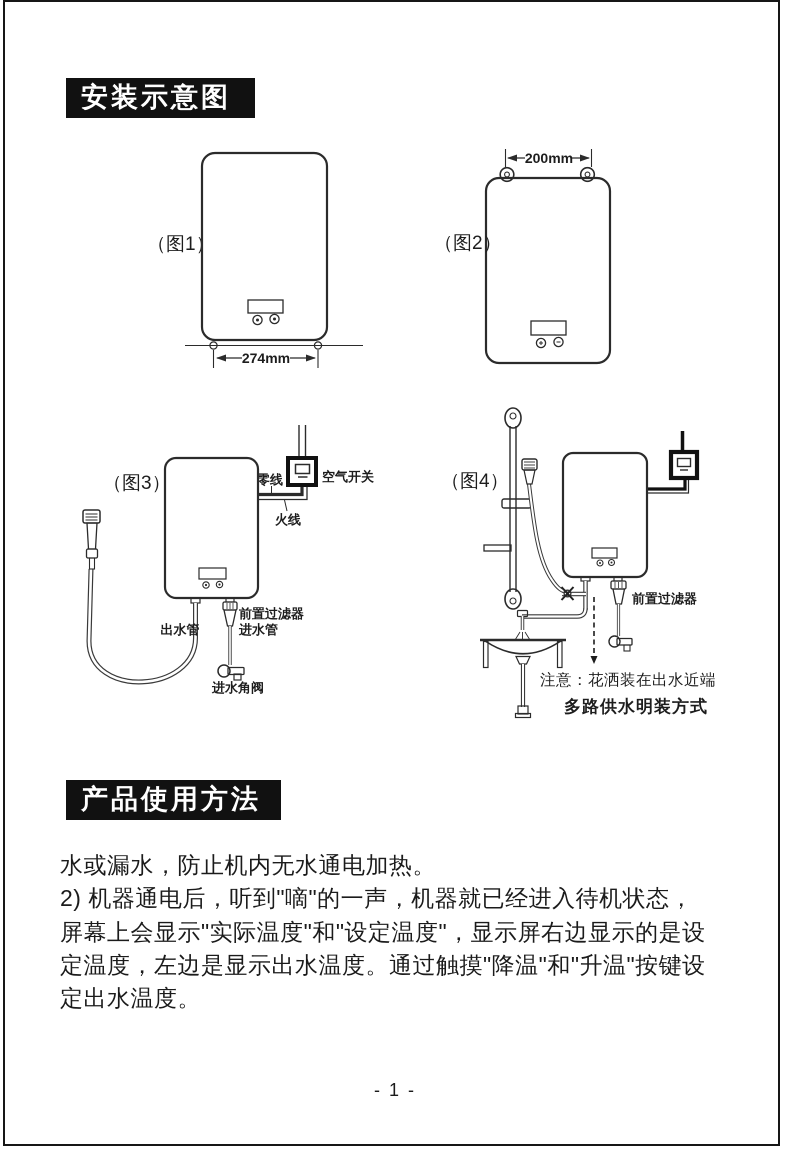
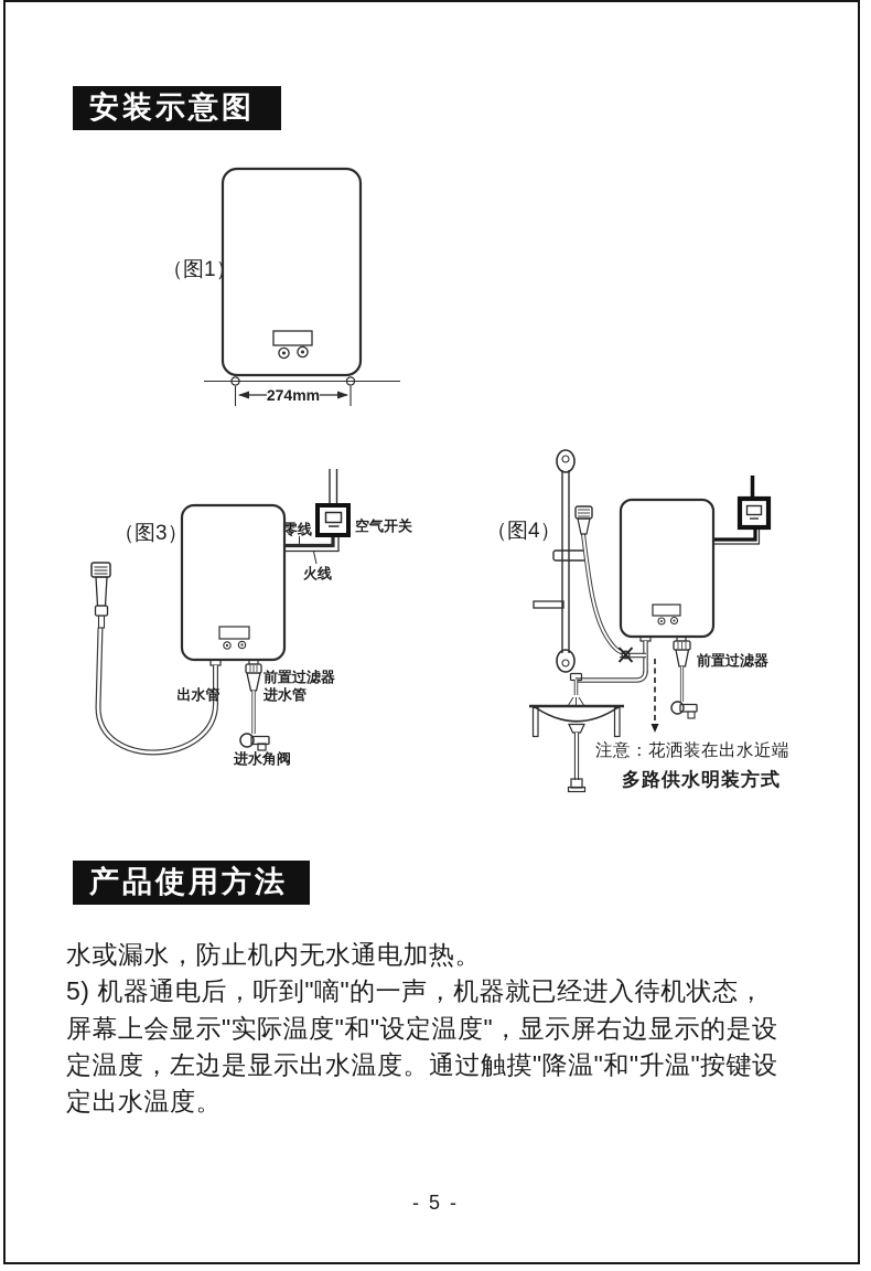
  安装示意图
  （图1）
  274mm
- 200mm
- （图2）
  （图3）
  零线
  空气开关
  火线
  出水管
  前置过滤器
  进水管
  进水角阀
  （图4）
  前置过滤器
  注意：花洒装在出水近端
  多路供水明装方式
  产品使用方法
  水或漏水，防止机内无水通电加热。
- 2) 机器通电后，听到"嘀"的一声，机器就已经进入待机状态，
+ 5) 机器通电后，听到"嘀"的一声，机器就已经进入待机状态，
  屏幕上会显示"实际温度"和"设定温度"，显示屏右边显示的是设
  定温度，左边是显示出水温度。通过触摸"降温"和"升温"按键设
  定出水温度。
- - 1 -
+ - 5 -
